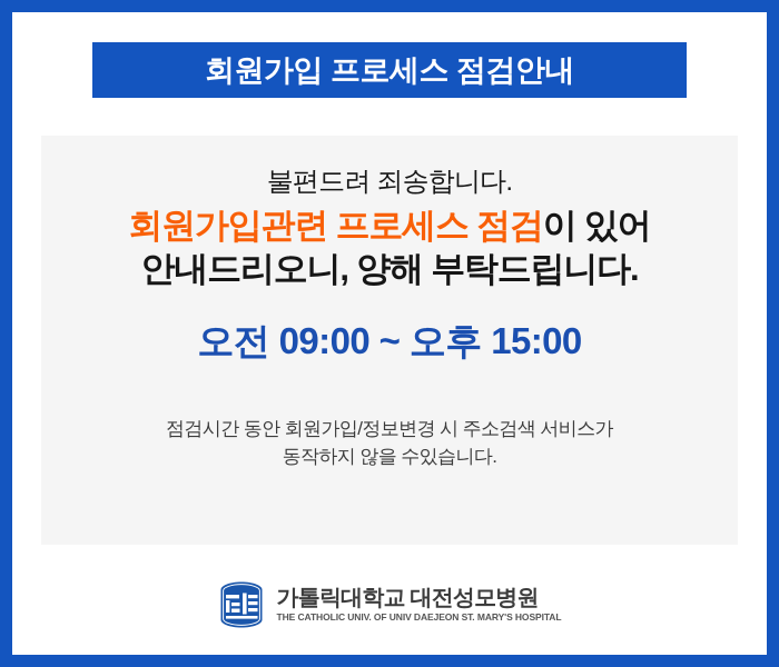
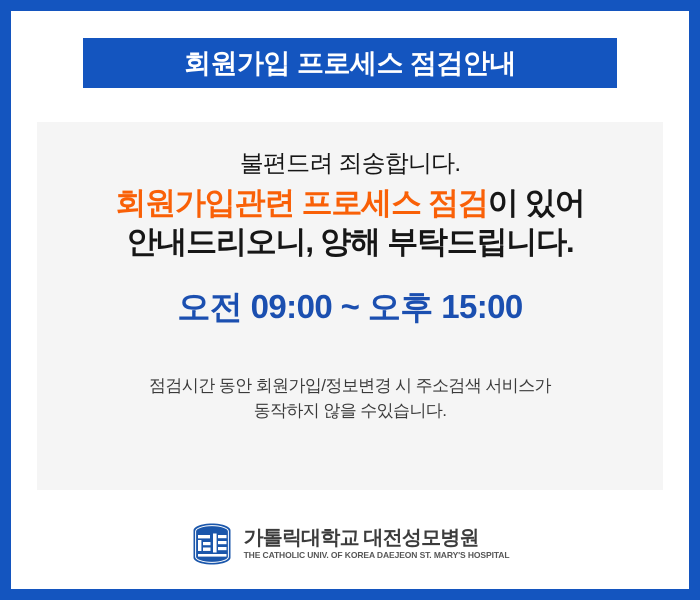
  회원가입 프로세스 점검안내
  불편드려 죄송합니다.
  회원가입관련 프로세스 점검이 있어
  안내드리오니, 양해 부탁드립니다.
  오전 09:00 ~ 오후 15:00
  점검시간 동안 회원가입/정보변경 시 주소검색 서비스가
  동작하지 않을 수있습니다.
  가톨릭대학교 대전성모병원
- THE CATHOLIC UNIV. OF UNIV DAEJEON ST. MARY'S HOSPITAL
+ THE CATHOLIC UNIV. OF KOREA DAEJEON ST. MARY'S HOSPITAL
